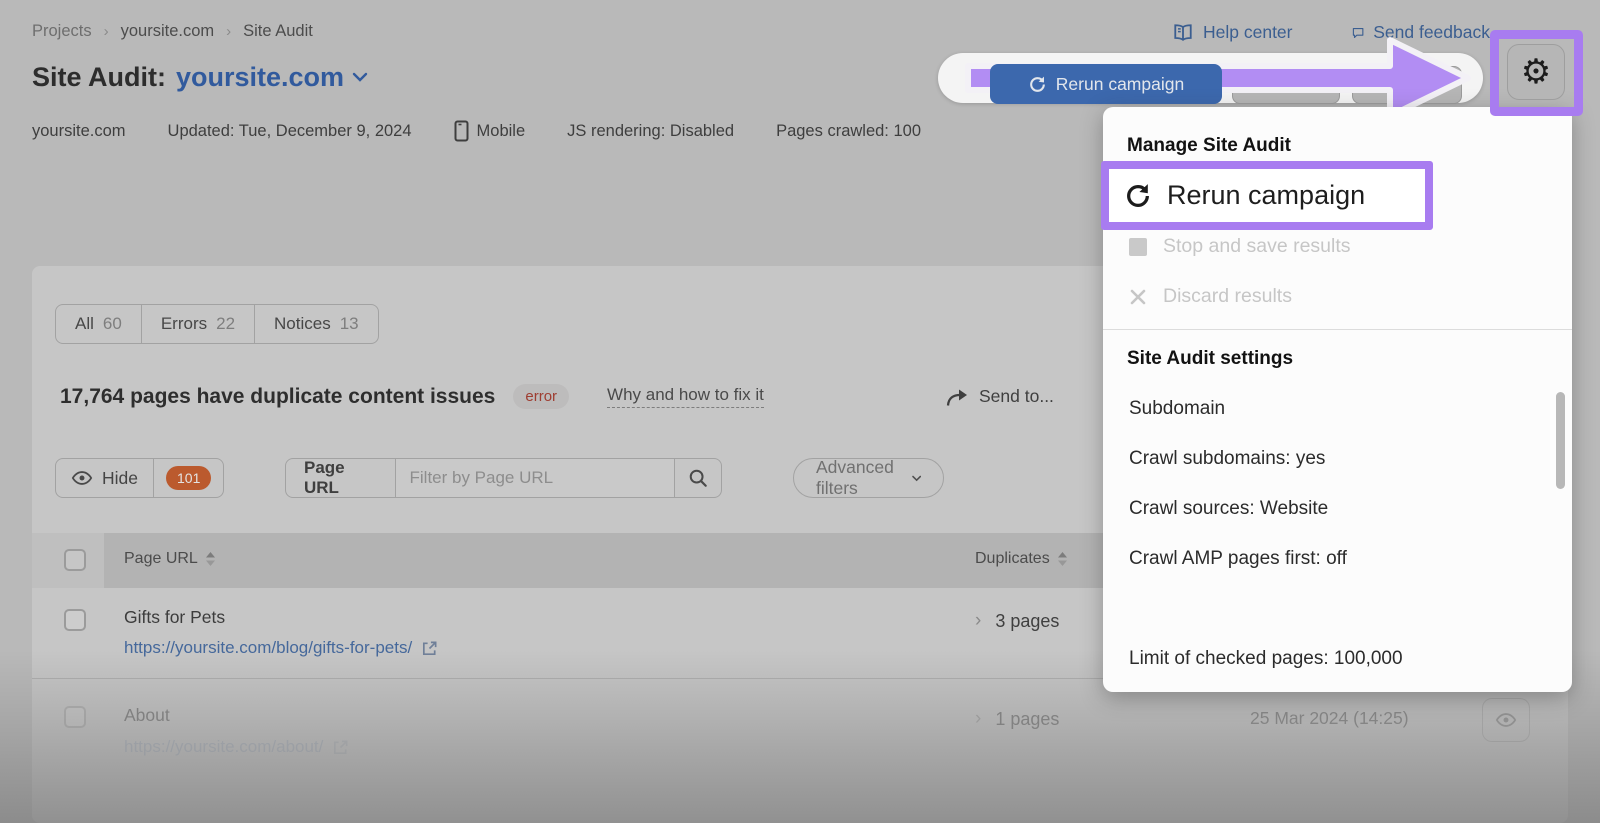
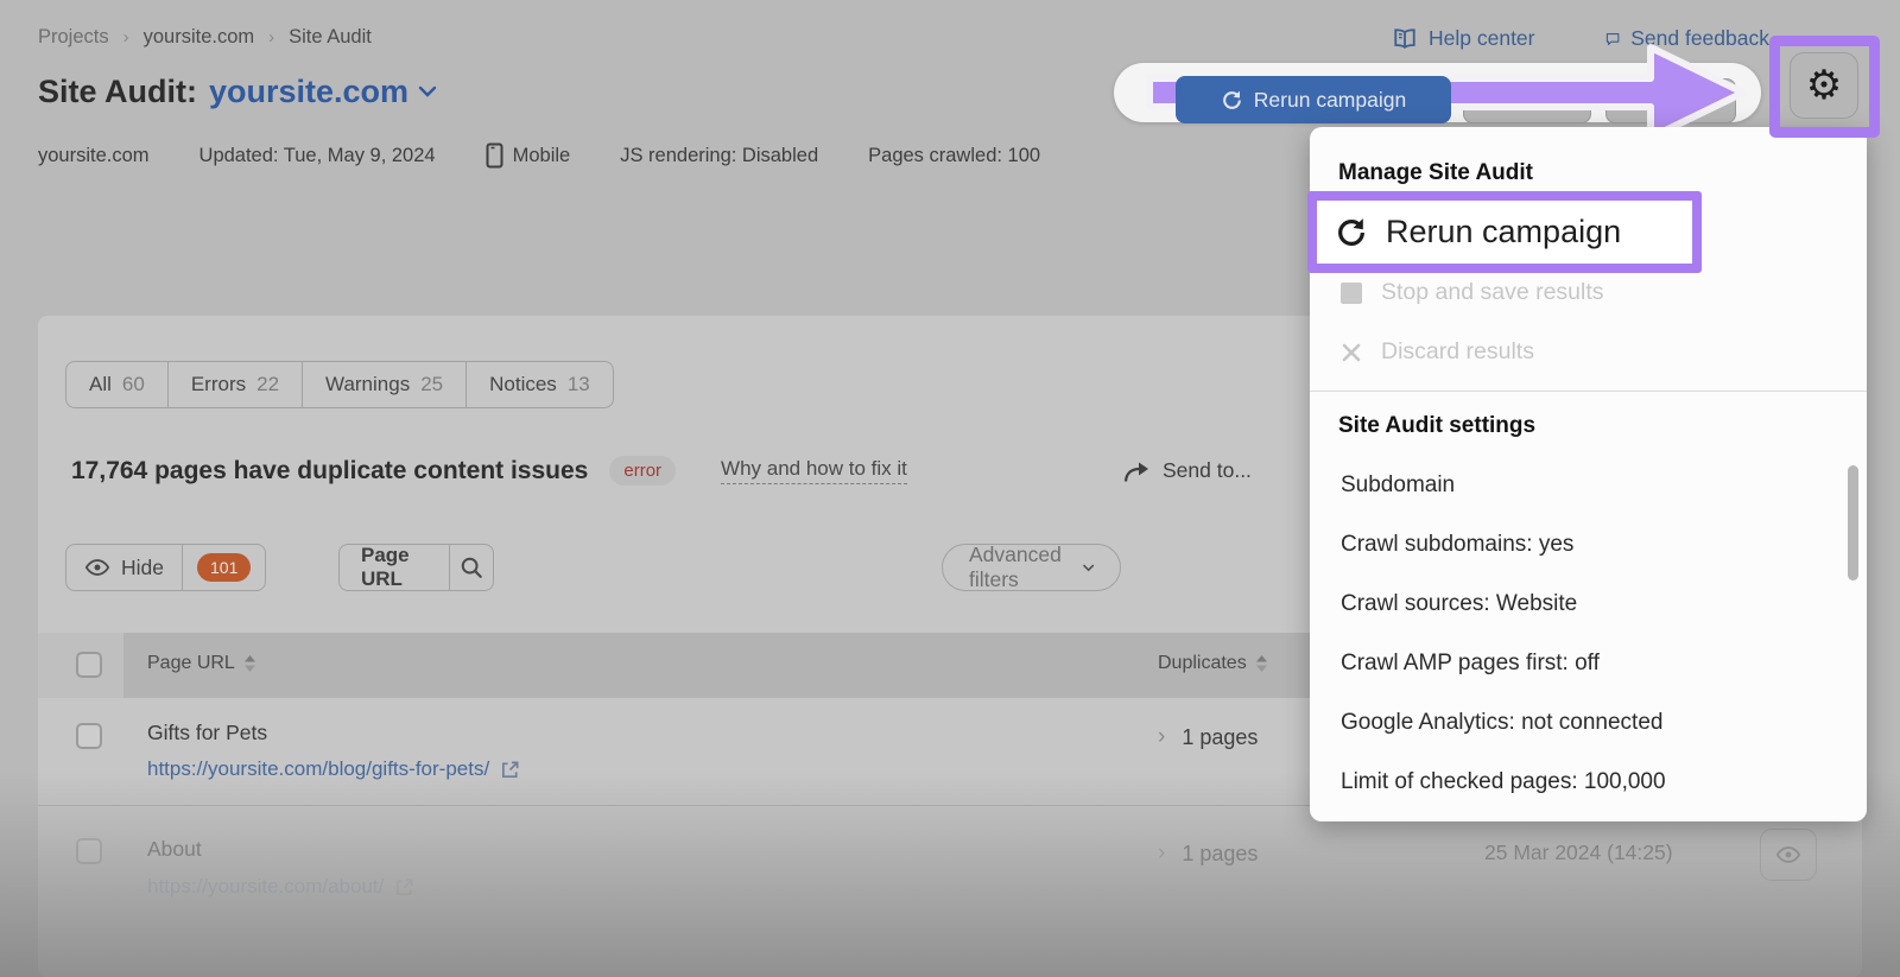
  Projects
  ›
  yoursite.com
  ›
  Site Audit
  Site Audit:
  yoursite.com
  yoursite.com
- Updated: Tue, December 9, 2024
+ Updated: Tue, May 9, 2024
  Mobile
  JS rendering: Disabled
  Pages crawled: 100
  Help center
  Send feedback
  Rerun campaign
  ⚙
  All
  60
  Errors
  22
+ Warnings
+ 25
  Notices
  13
  17,764 pages have duplicate content issues
  error
  Why and how to fix it
  Send to...
  Hide
  101
  Page URL
- Filter by Page URL
  Advanced filters
  Page URL
  Duplicates
  Gifts for Pets
  https://yoursite.com/blog/gifts-for-pets/
  ›
- 3 pages
+ 1 pages
  Manage Site Audit
  Rerun campaign
  Stop and save results
  Discard results
  Site Audit settings
  Subdomain
  Crawl subdomains: yes
  Crawl sources: Website
  Crawl AMP pages first: off
+ Google Analytics: not connected
  Limit of checked pages: 100,000
